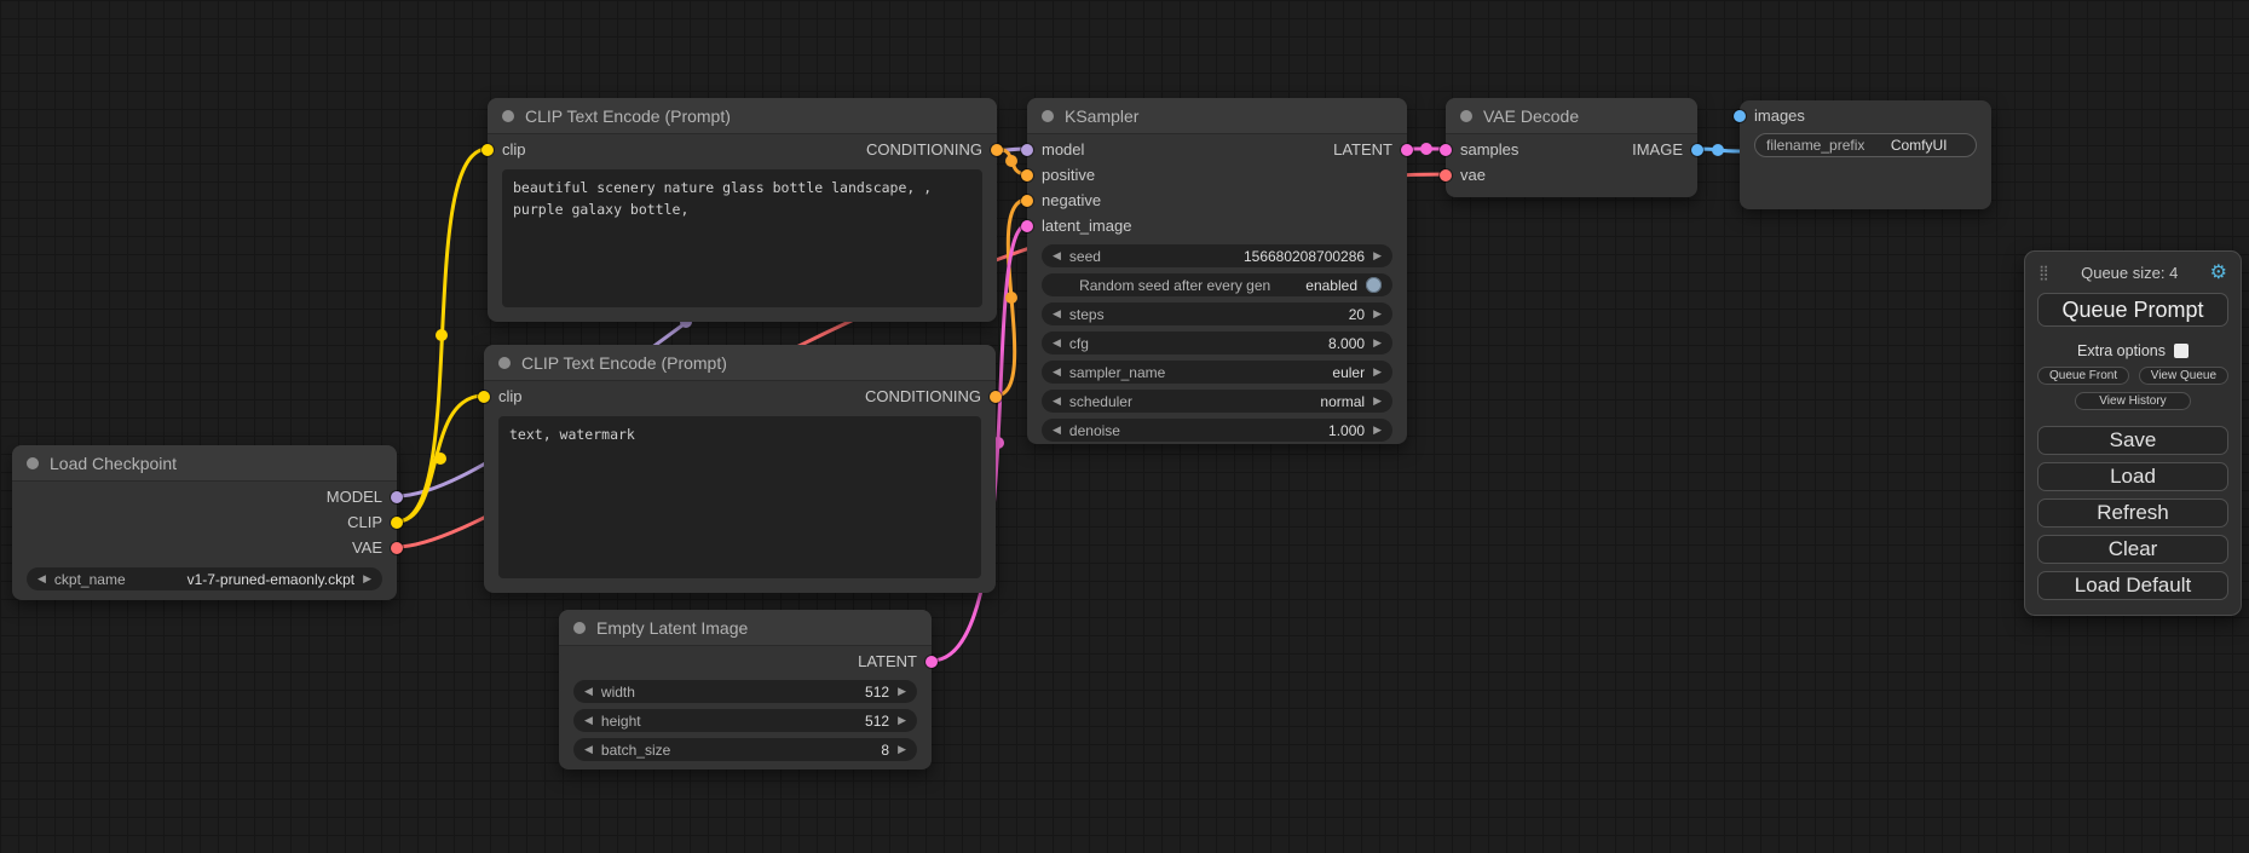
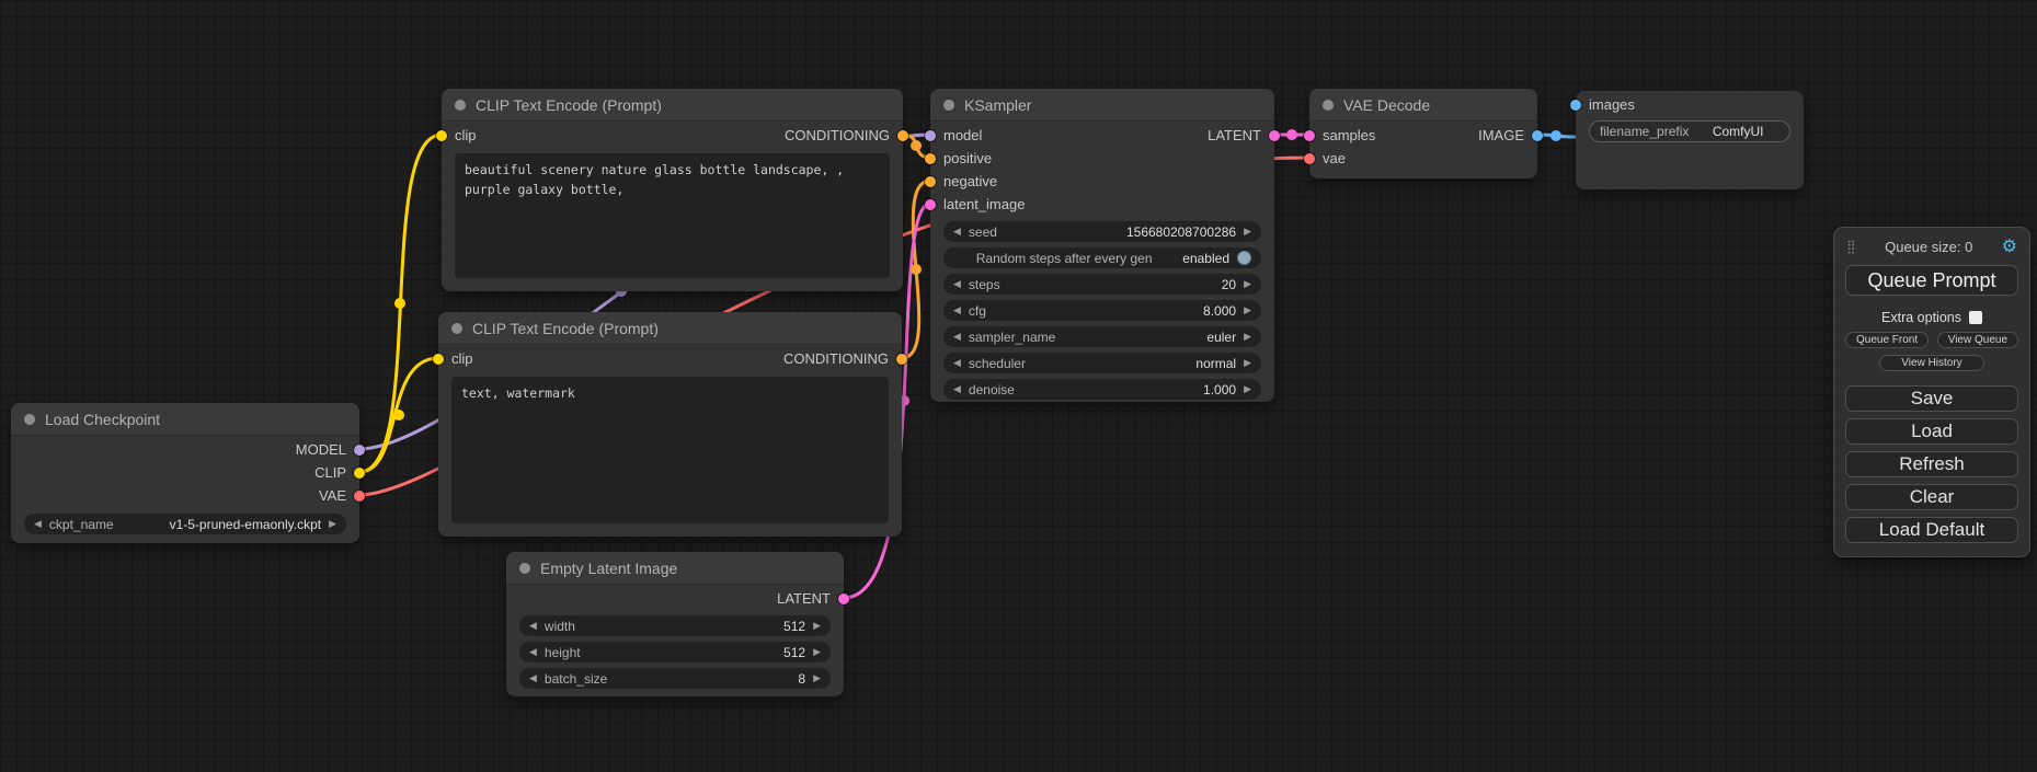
  Load Checkpoint
  MODEL
  CLIP
  VAE
  ◀
  ckpt_name
- v1-7-pruned-emaonly.ckpt
+ v1-5-pruned-emaonly.ckpt
  ▶
  CLIP Text Encode (Prompt)
  clip
  CONDITIONING
  CLIP Text Encode (Prompt)
  clip
  CONDITIONING
  text, watermark
  Empty Latent Image
  LATENT
  ◀
  width
  512
  ▶
  ◀
  height
  512
  ▶
  ◀
  batch_size
  8
  ▶
  KSampler
  model
  LATENT
  positive
  negative
  latent_image
  ◀
  seed
  156680208700286
  ▶
- Random seed after every gen
+ Random steps after every gen
  enabled
  ◀
  steps
  20
  ▶
  ◀
  cfg
  8.000
  ▶
  ◀
  sampler_name
  euler
  ▶
  ◀
  scheduler
  normal
  ▶
  ◀
  denoise
  1.000
  ▶
  VAE Decode
  samples
  IMAGE
  vae
  images
  filename_prefix
  ComfyUI
  ⣿
- Queue size: 4
+ Queue size: 0
  ⚙
  Queue Prompt
  Extra options
  Queue Front
  View Queue
  View History
  Save
  Load
  Refresh
  Clear
  Load Default
